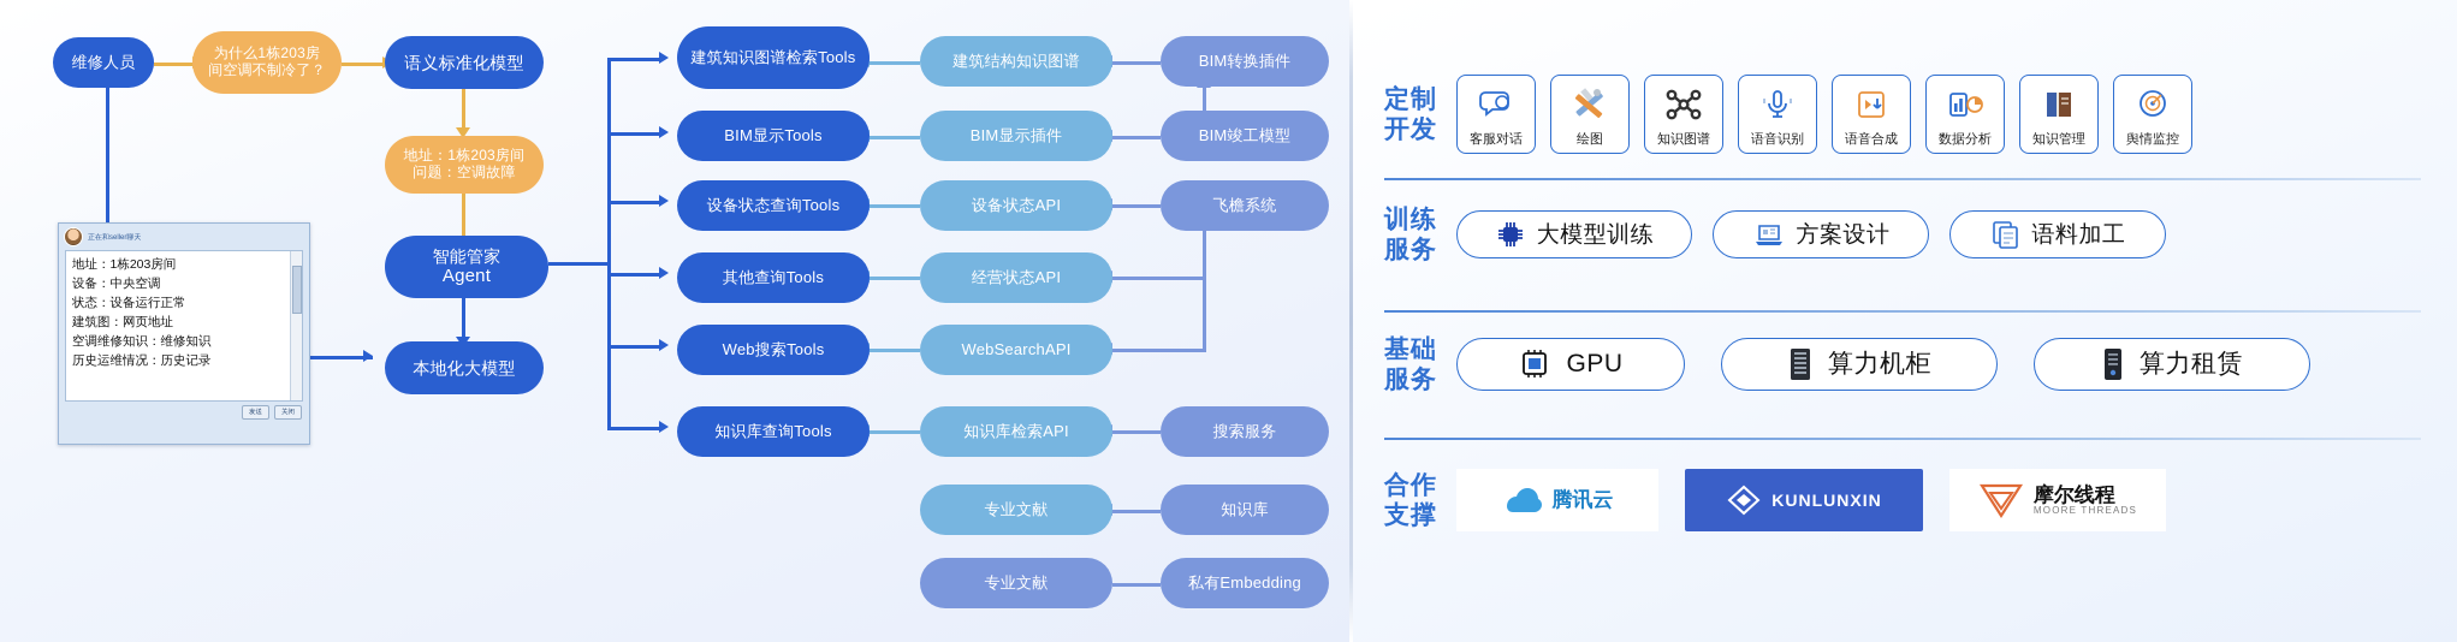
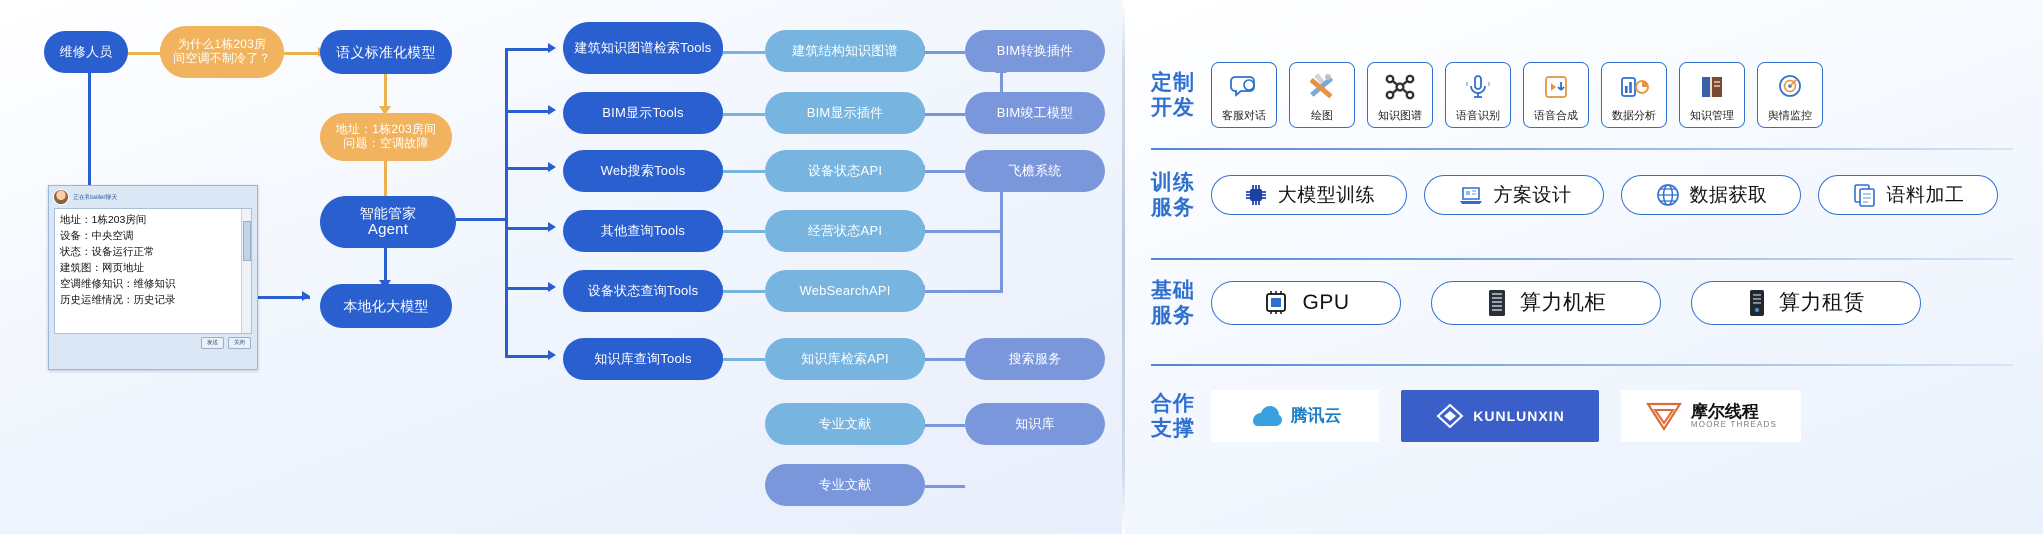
  维修人员
  为什么1栋203房
  间空调不制冷了？
  语义标准化模型
  地址：1栋203房间
  问题：空调故障
  智能管家
  Agent
  本地化大模型
  建筑知识图谱检索Tools
  BIM显示Tools
- 设备状态查询Tools
+ Web搜索Tools
  其他查询Tools
- Web搜索Tools
+ 设备状态查询Tools
  知识库查询Tools
  建筑结构知识图谱
  BIM显示插件
  设备状态API
  经营状态API
  WebSearchAPI
  知识库检索API
  专业文献
  专业文献
  BIM转换插件
  BIM竣工模型
  飞檐系统
  搜索服务
  知识库
- 私有Embedding
  地址：1栋203房间
  设备：中央空调
  状态：设备运行正常
  建筑图：网页地址
  空调维修知识：维修知识
  历史运维情况：历史记录
  定制
  开发
  客服对话
  绘图
  知识图谱
  语音识别
  语音合成
  数据分析
  知识管理
  舆情监控
  训练
  服务
  大模型训练
  方案设计
+ 数据获取
  语料加工
  基础
  服务
  GPU
  算力机柜
  算力租赁
  合作
  支撑
  腾讯云
  KUNLUNXIN
  摩尔线程
  MOORE THREADS
